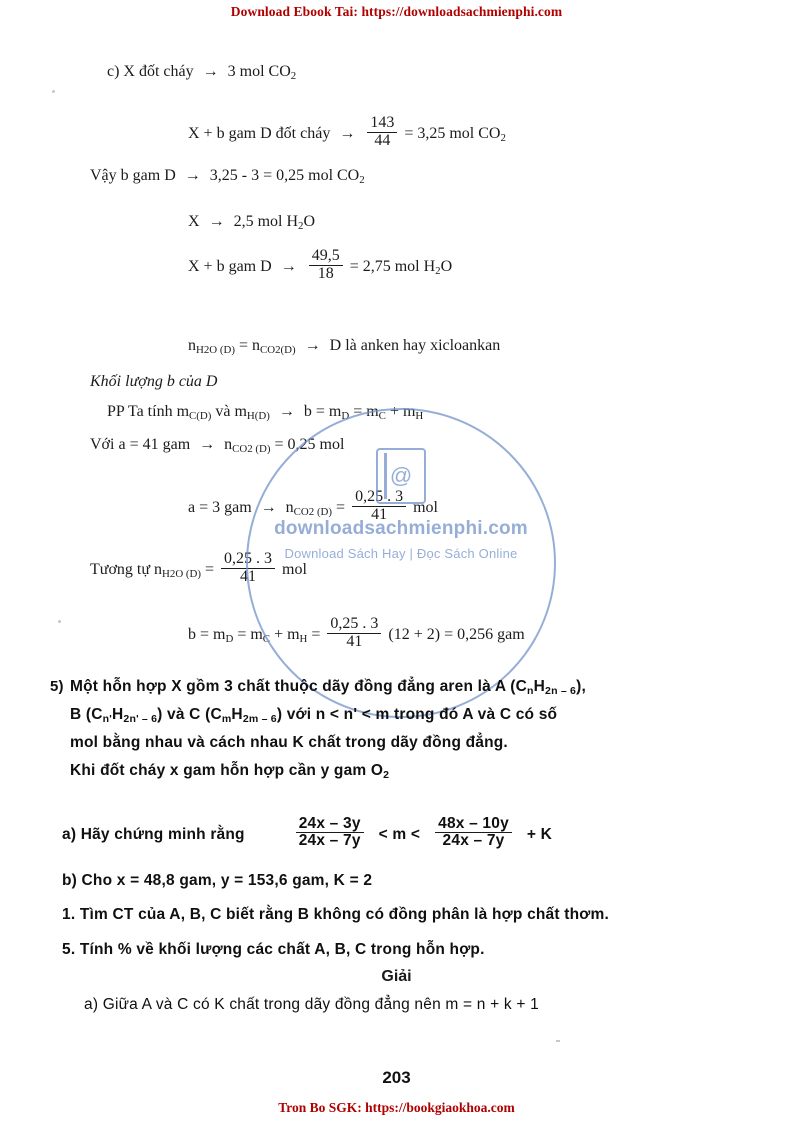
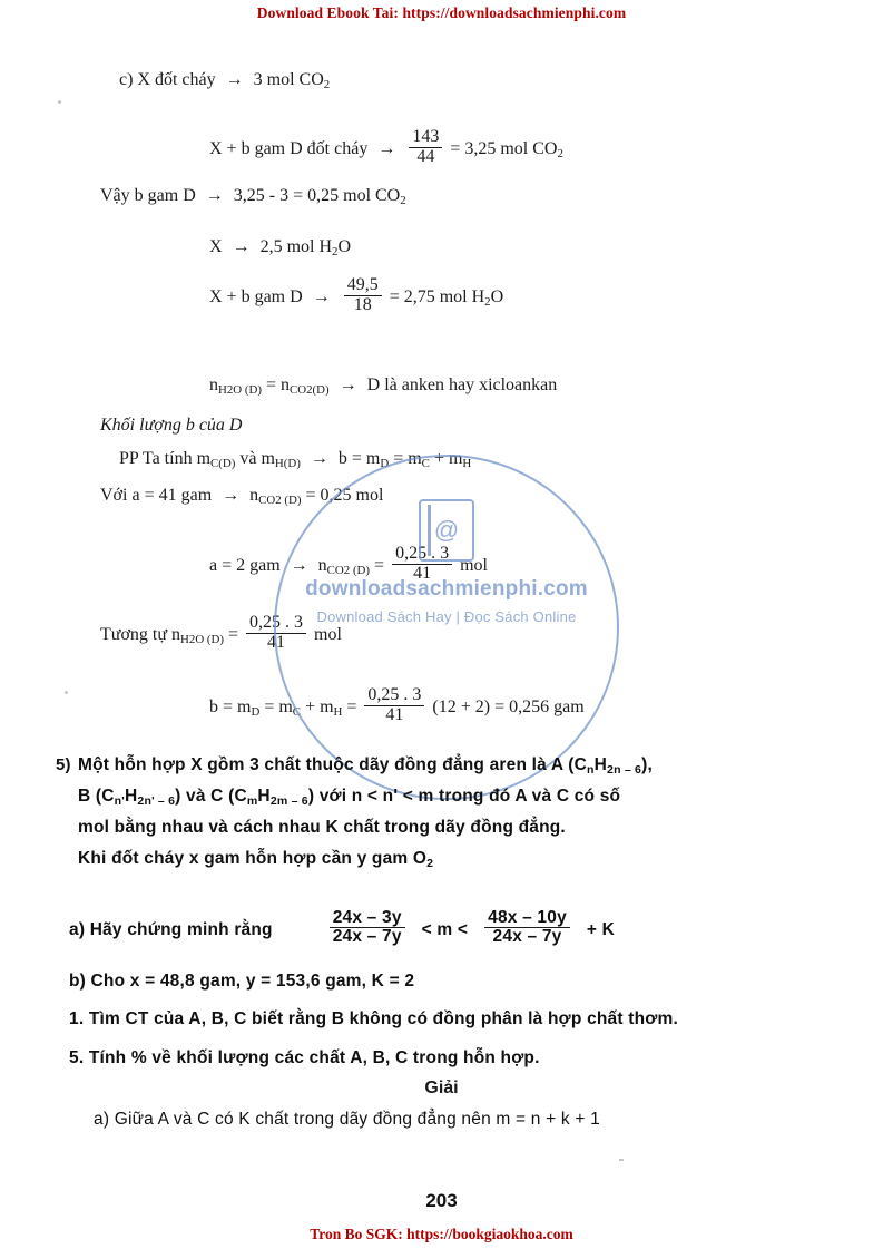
  Download Ebook Tai: https://downloadsachmienphi.com
  c) X đốt cháy → 3 mol CO2
  X + b gam D đốt cháy →
  143
  44
  = 3,25 mol CO2
  Vậy b gam D → 3,25 - 3 = 0,25 mol CO2
  X → 2,5 mol H2O
  X + b gam D →
  49,5
  18
  = 2,75 mol H2O
  nH2O (D) = nCO2(D) → D là anken hay xicloankan
  Khối lượng b của D
  PP Ta tính mC(D) và mH(D) → b = mD = mC + mH
  Với a = 41 gam → nCO2 (D) = 0,25 mol
- a = 3 gam → nCO2 (D) =
+ a = 2 gam → nCO2 (D) =
  0,25 . 3
  41
  mol
  Tương tự nH2O (D) =
  0,25 . 3
  41
  mol
  b = mD = mC + mH =
  0,25 . 3
  41
  (12 + 2) = 0,256 gam
  @
  downloadsachmienphi.com
  Download Sách Hay | Đọc Sách Online
  5)
  Một hỗn hợp X gồm 3 chất thuộc dãy đồng đẳng aren là A (CnH2n – 6),
  B (Cn'H2n' – 6) và C (CmH2m – 6) với n < n' < m trong đó A và C có số
  mol bằng nhau và cách nhau K chất trong dãy đồng đẳng.
  Khi đốt cháy x gam hỗn hợp cần y gam O2
  a) Hãy chứng minh rằng
  24x – 3y
  24x – 7y
  < m <
  48x – 10y
  24x – 7y
  + K
  b) Cho x = 48,8 gam, y = 153,6 gam, K = 2
  1. Tìm CT của A, B, C biết rằng B không có đồng phân là hợp chất thơm.
  5. Tính % về khối lượng các chất A, B, C trong hỗn hợp.
  Giải
  a) Giữa A và C có K chất trong dãy đồng đẳng nên m = n + k + 1
  203
  Tron Bo SGK: https://bookgiaokhoa.com
